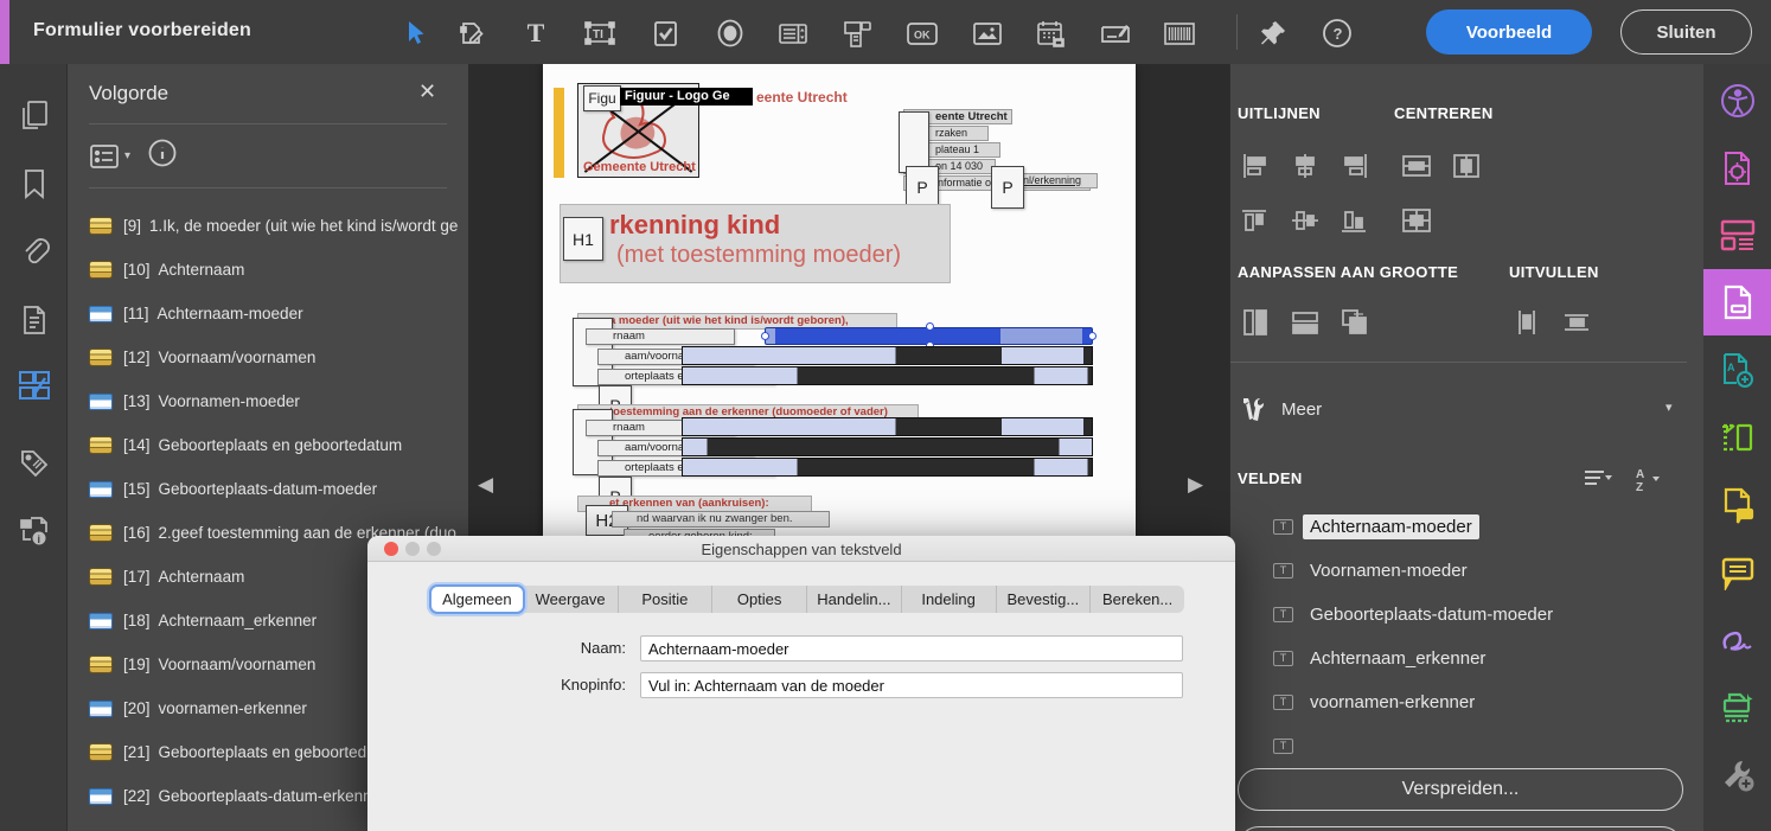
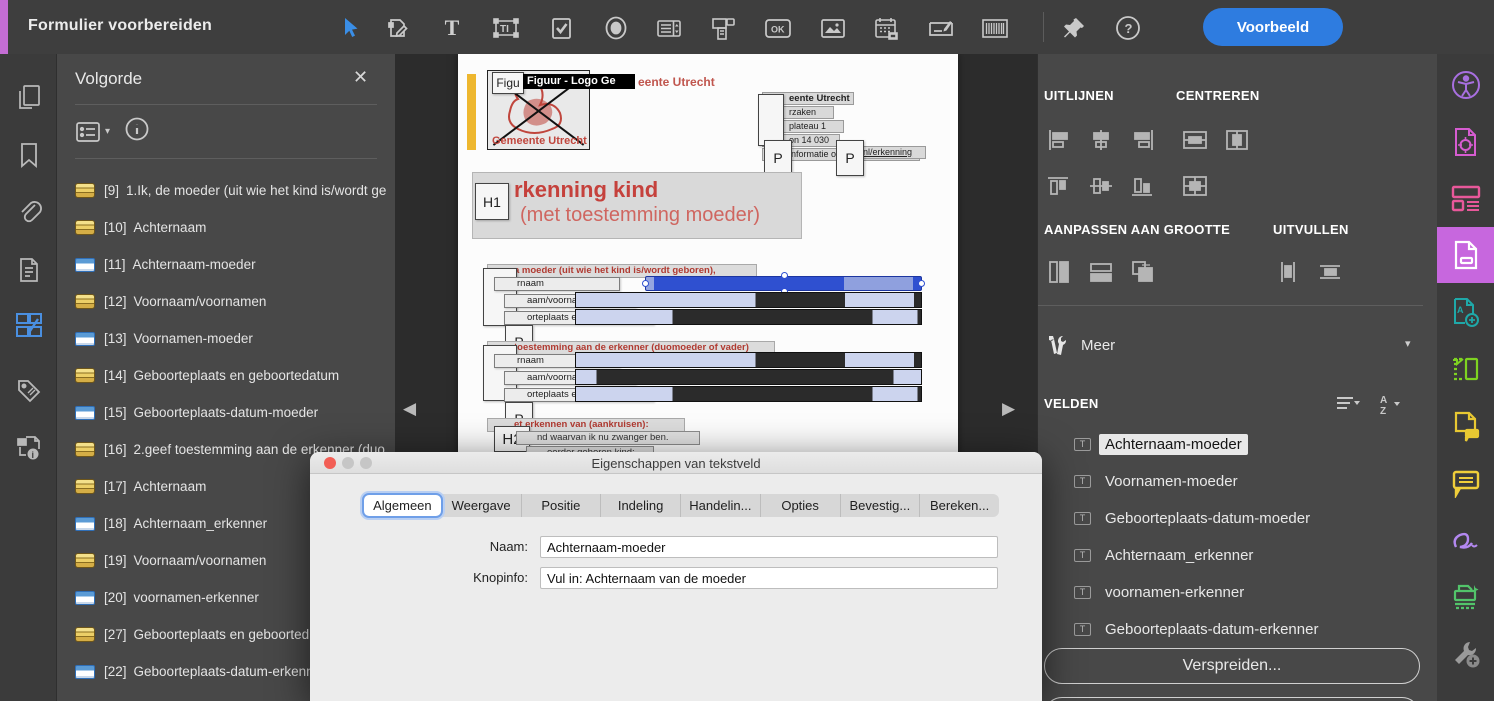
  Formulier voorbereiden
  T
  TI
  OK
  ?
  Voorbeeld
- Sluiten
  i
  Volgorde
  ✕
  ▾
  [9]
  1.Ik, de moeder (uit wie het kind is/wordt ge
  [10]
  Achternaam
  [11]
  Achternaam-moeder
  [12]
  Voornaam/voornamen
  [13]
  Voornamen-moeder
  [14]
  Geboorteplaats en geboortedatum
  [15]
  Geboorteplaats-datum-moeder
  [16]
  2.geef toestemming aan de erkenner (duo
  [17]
  Achternaam
  [18]
  Achternaam_erkenner
  [19]
  Voornaam/voornamen
  [20]
  voornamen-erkenner
- [21]
+ [27]
  Geboorteplaats en geboorted
  [22]
  Geboorteplaats-datum-erken
  ◀
  ▶
  Gemeente Utrecht
  Figu
  Figuur - Logo Ge
  eente Utrecht
  eente Utrecht
  rzaken
  plateau 1
  n 14 030
  nformatie o
  nl/erkenning
  P
  P
  rkenning kind
  (met toestemming moeder)
  H1
  moeder (uit wie het kind is/wordt geboren),
  rnaam
  oestemming aan de erkenner (duomoeder of vader)
  rnaam
  et erkennen van (aankruisen):
  nd waarvan ik nu zwanger ben.
  UITLIJNEN
  CENTREREN
  AANPASSEN AAN GROOTTE
  UITVULLEN
  Meer
  ▾
  VELDEN
  A
  Z
  T
  Achternaam-moeder
  T
  Voornamen-moeder
  T
  Geboorteplaats-datum-moeder
  T
  Achternaam_erkenner
  T
  voornamen-erkenner
  T
+ Geboorteplaats-datum-erkenner
  Verspreiden...
  A
  Eigenschappen van tekstveld
  Algemeen
  Weergave
  Positie
- Opties
+ Indeling
  Handelin...
- Indeling
+ Opties
  Bevestig...
  Bereken...
  Naam:
  Achternaam-moeder
  Knopinfo:
  Vul in: Achternaam van de moeder
